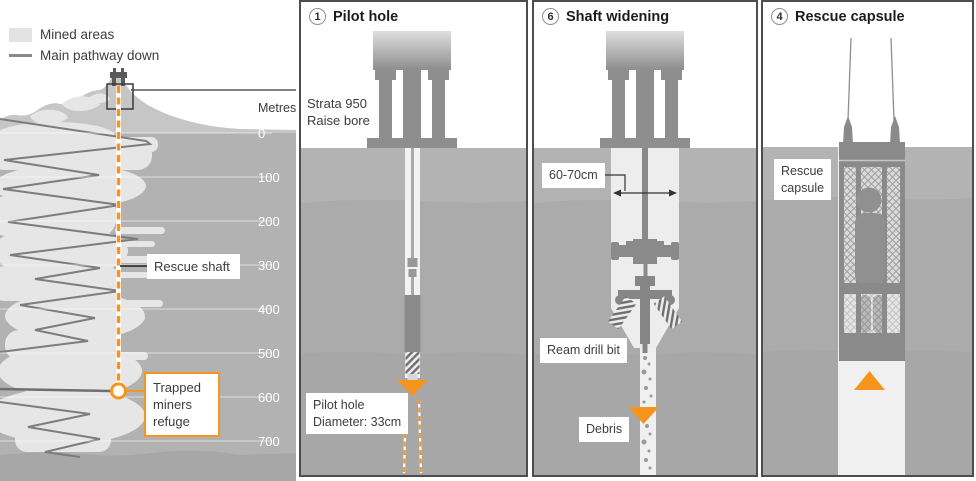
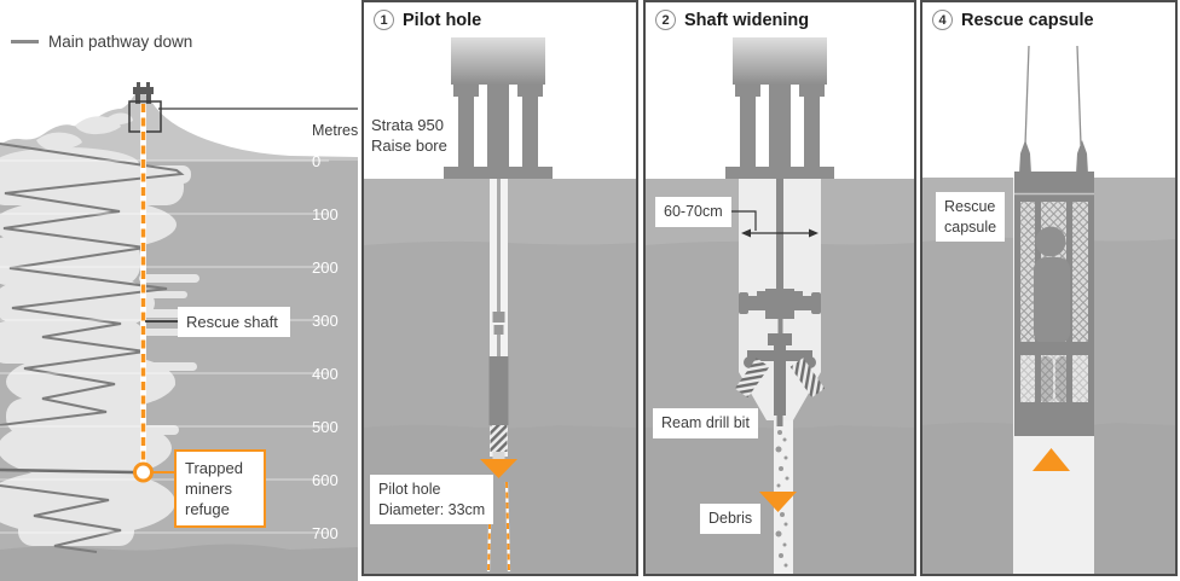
  Metres
  0
  100
  200
  300
  400
  500
  600
  700
- Mined areas
  Main pathway down
  Rescue shaft
  Trapped
  miners
  refuge
  1
  Pilot hole
  Strata 950
  Raise bore
  Pilot hole
  Diameter: 33cm
- 6
+ 2
  Shaft widening
  60-70cm
  Ream drill bit
  Debris
  4
  Rescue capsule
  Rescue
  capsule
